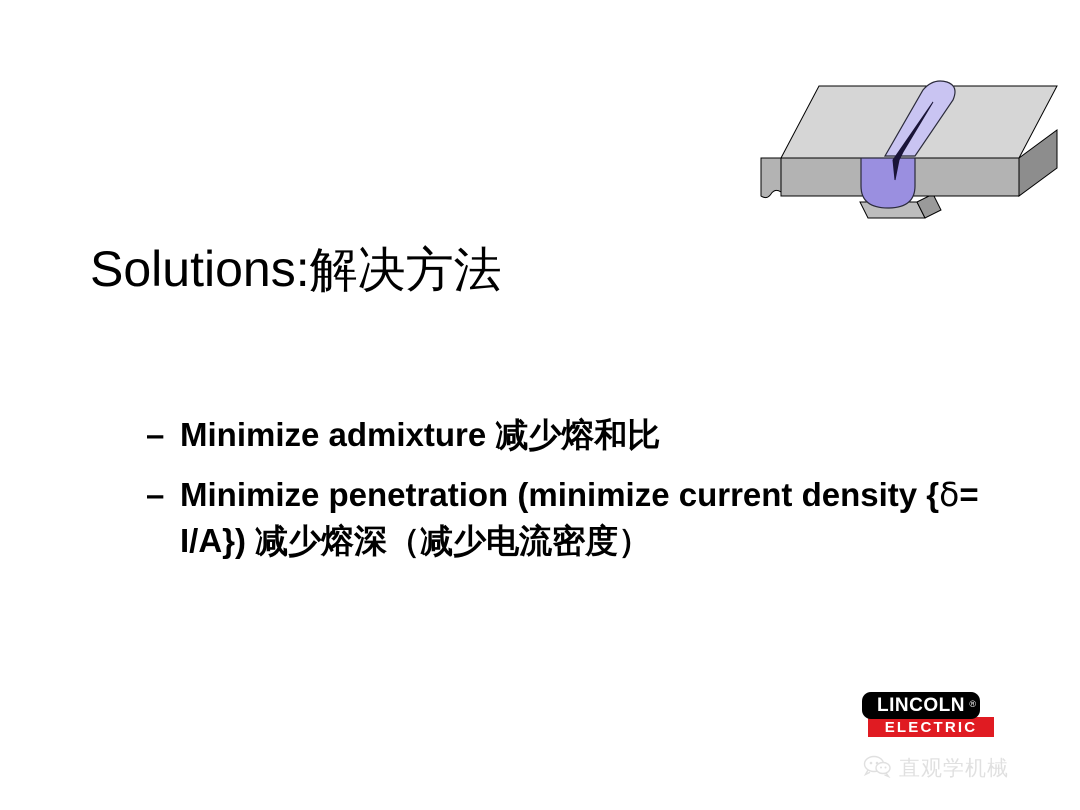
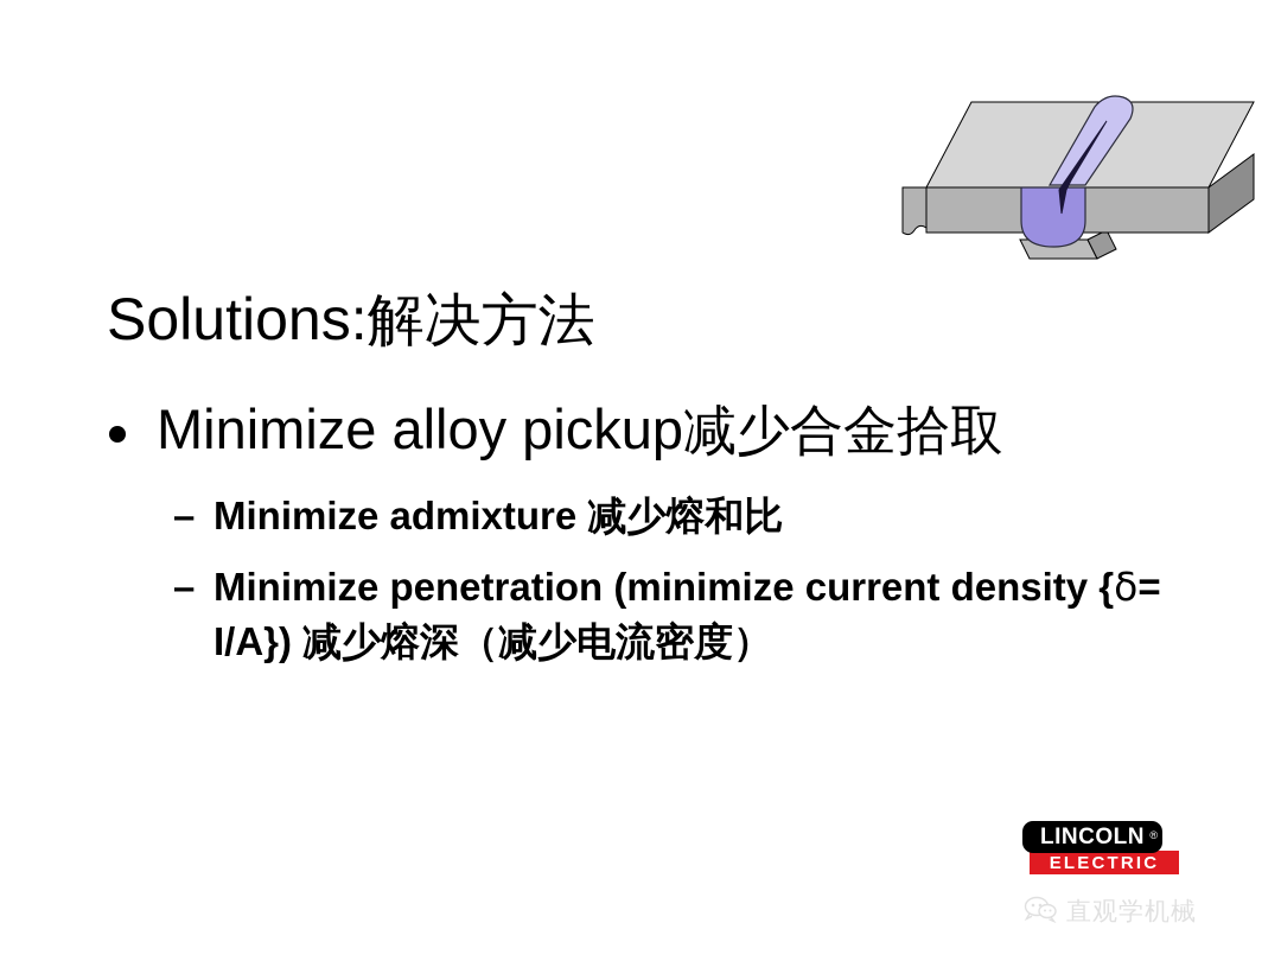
  Solutions:解决方法
+ Minimize alloy pickup减少合金拾取
  –
  Minimize admixture 减少熔和比
  –
  Minimize penetration (minimize current density {δ= I/A}) 减少熔深（减少电流密度）
  LINCOLN
  ®
  ELECTRIC
  直观学机械
